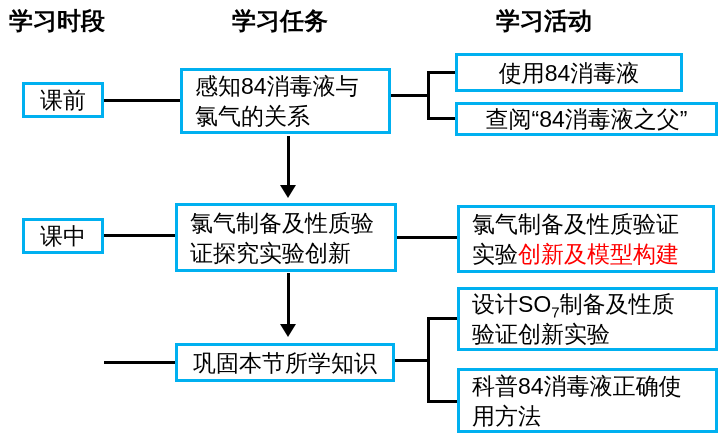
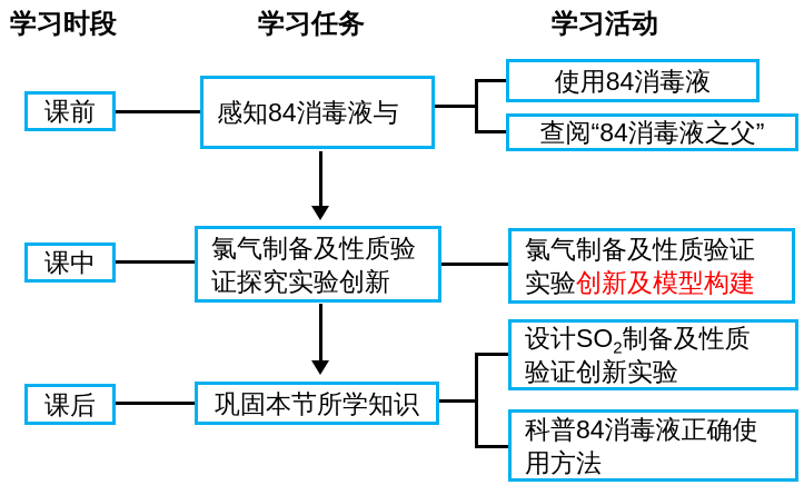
  学习时段
  学习任务
  学习活动
  课前
  课中
+ 课后
  感知84消毒液与
- 氯气的关系
  氯气制备及性质验
  证探究实验创新
  巩固本节所学知识
  使用84消毒液
  查阅“84消毒液之父”
  氯气制备及性质验证
  实验创新及模型构建
- 设计SO7制备及性质
+ 设计SO2制备及性质
  验证创新实验
  科普84消毒液正确使
  用方法
